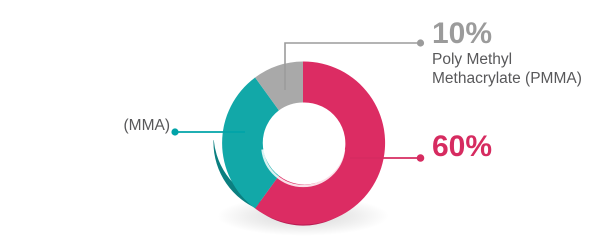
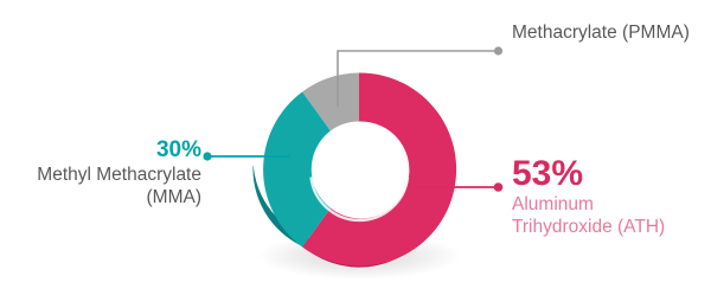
- 10%
- Poly Methyl
  Methacrylate (PMMA)
- 60%
+ 53%
+ Aluminum
+ Trihydroxide (ATH)
+ 30%
+ Methyl Methacrylate
  (MMA)
